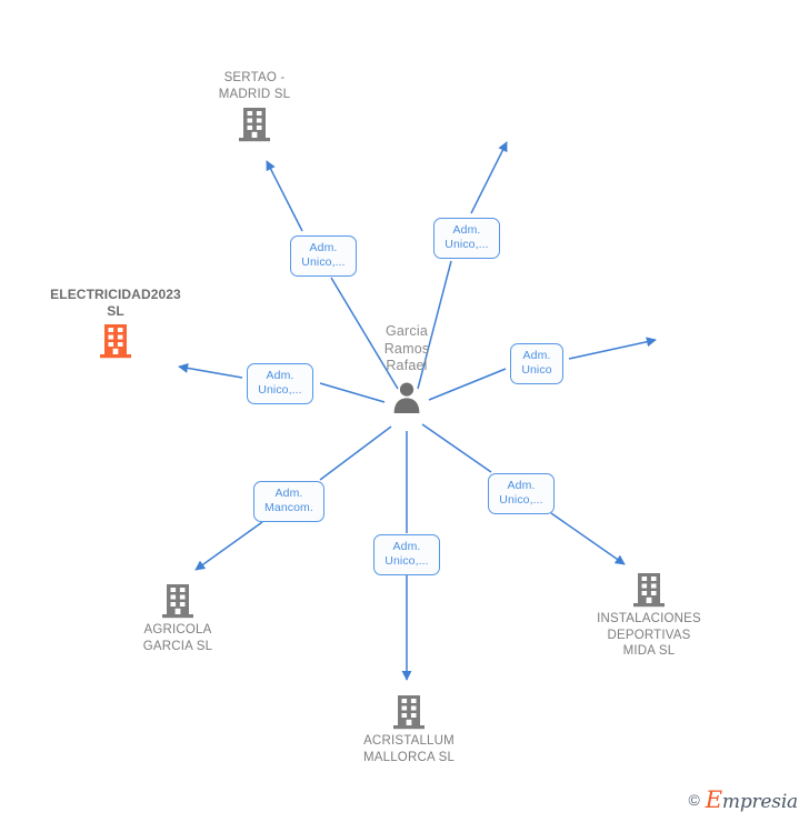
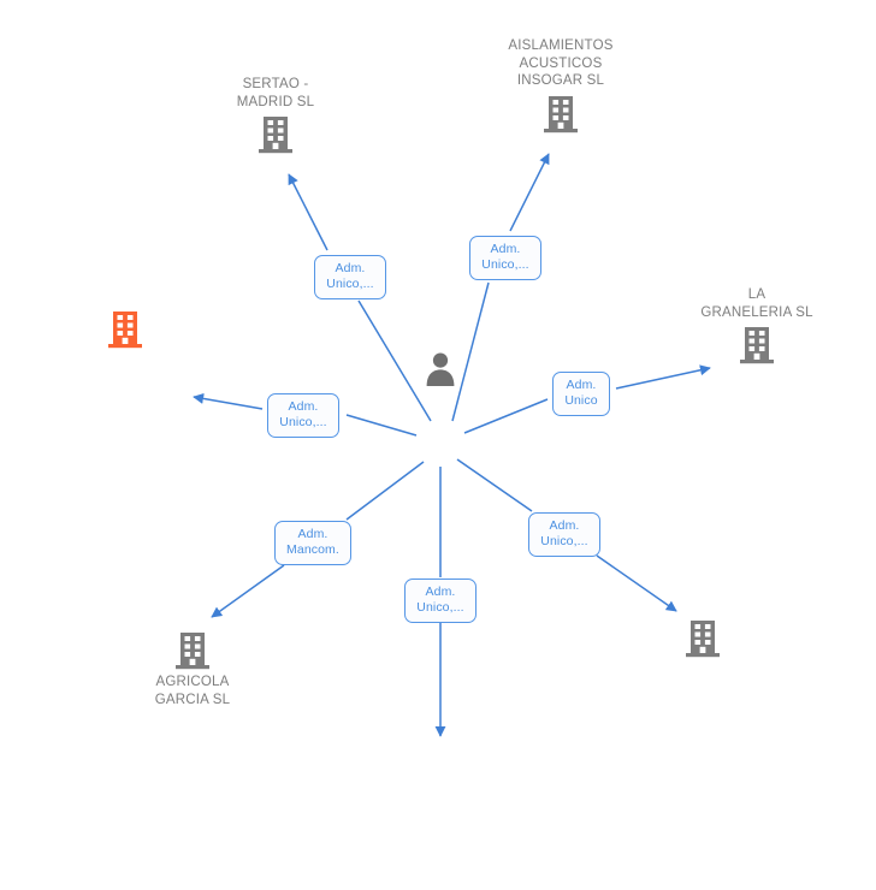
- ELECTRICIDAD2023
- SL
  SERTAO -
  MADRID SL
+ AISLAMIENTOS
+ ACUSTICOS
+ INSOGAR SL
+ LA
+ GRANELERIA SL
  AGRICOLA
  GARCIA SL
- ACRISTALLUM
- MALLORCA SL
- INSTALACIONES
- DEPORTIVAS
- MIDA SL
- Garcia
- Ramos
- Rafael
  Adm.
  Unico,...
  Adm.
  Unico,...
  Adm.
  Unico,...
  Adm.
  Unico
  Adm.
  Mancom.
  Adm.
  Unico,...
  Adm.
  Unico,...
- ©
- Empresia
